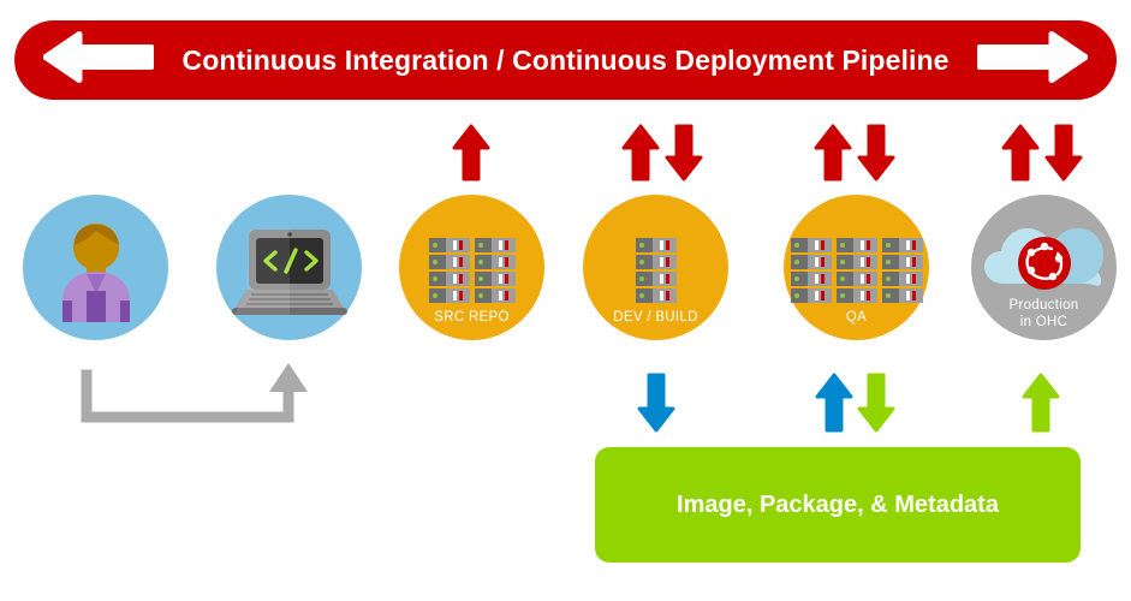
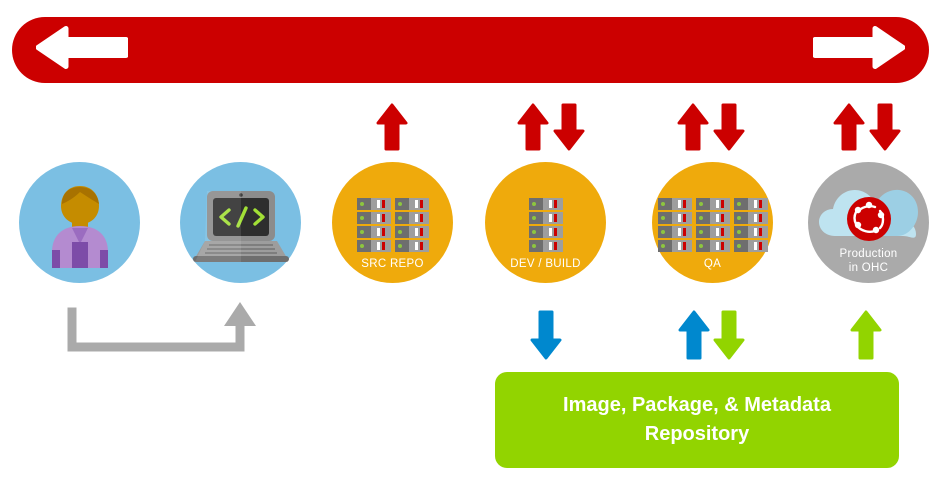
- Continuous Integration / Continuous Deployment Pipeline
  SRC REPO
  DEV / BUILD
  QA
  Production
  in OHC
  Image, Package, & Metadata
+ Repository
